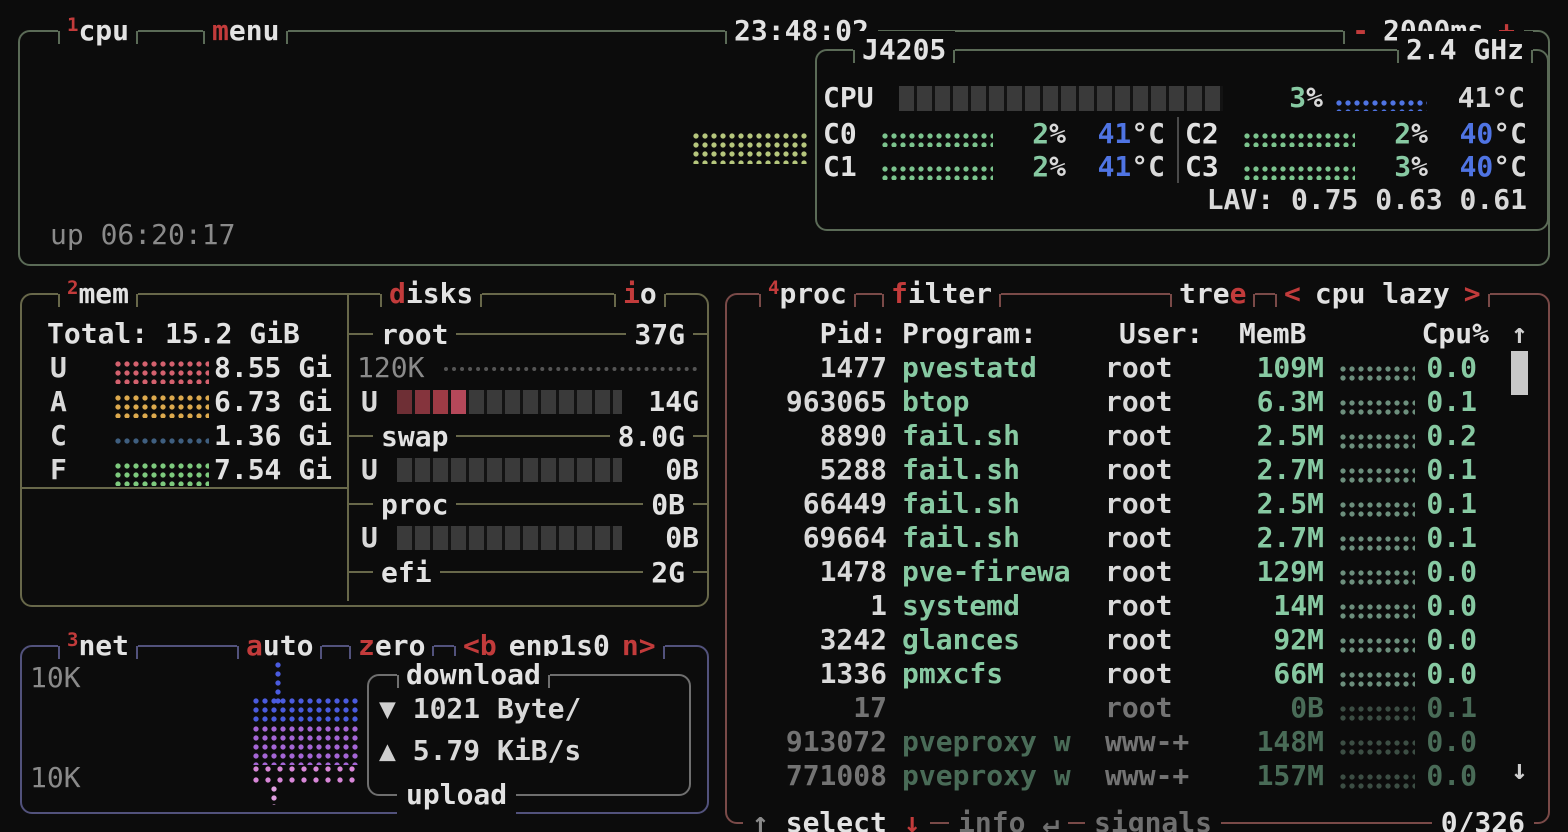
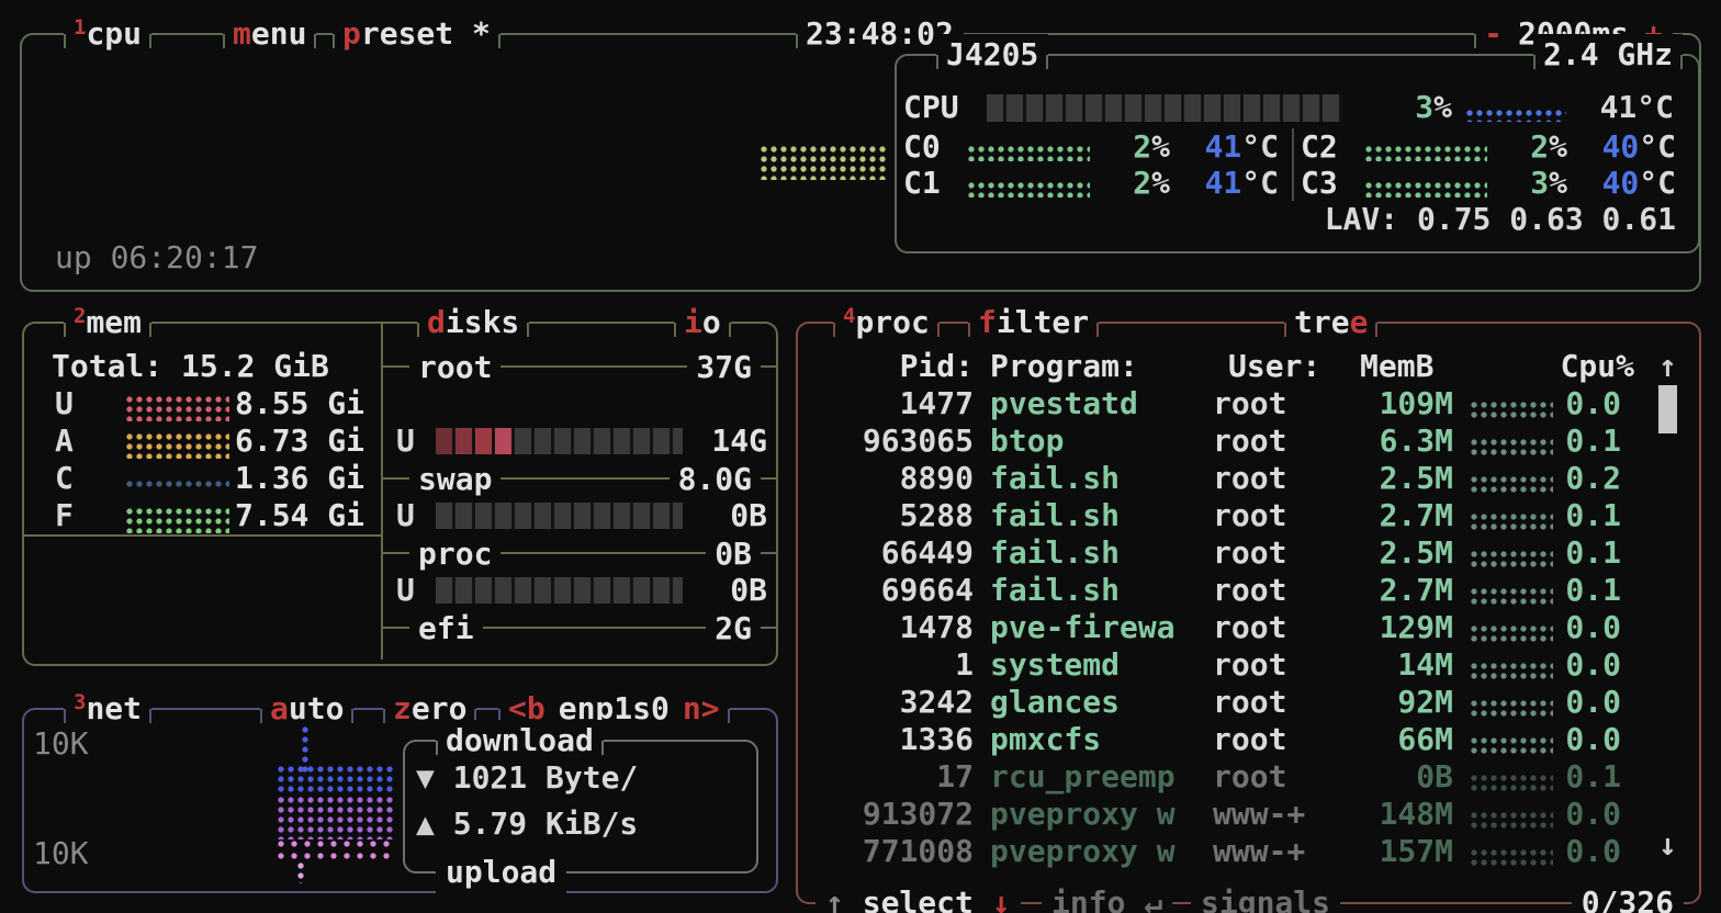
  1cpu
  menu
+ preset *
  23:48:0
  up 06:20:17
  J4205
  2.4 GHz
  CPU
  3%
  41°C
  C0
  2%
  41°C
  C1
  2%
  41°C
  C2
  2%
  40°C
  C3
  3%
  40°C
  LAV: 0.75 0.63 0.61
  2mem
  disks
  io
  Total: 15.2 GiB
  U
  8.55 Gi
  A
  6.73 Gi
  C
  1.36 Gi
  F
  7.54 Gi
  root
  37G
- 120K
  U
  14G
  swap
  8.0G
  U
  0B
  proc
  0B
  U
  0B
  efi
  2G
  3net
  auto
  zero
  <b enp1s0 n>
  10K
  10K
  download
  upload
  ▼ 1021 Byte/
  ▲ 5.79 KiB/s
  4proc
  filter
  tree
- < cpu lazy >
  Pid:
  Program:
  User:
  MemB
  Cpu%
  ↑
  1477
  pvestatd
  root
  109M
  0.0
  963065
  btop
  root
  6.3M
  0.1
  8890
  fail.sh
  root
  2.5M
  0.2
  5288
  fail.sh
  root
  2.7M
  0.1
  66449
  fail.sh
  root
  2.5M
  0.1
  69664
  fail.sh
  root
  2.7M
  0.1
  1478
  pve-firewa
  root
  129M
  0.0
  1
  systemd
  root
  14M
  0.0
  3242
  glances
  root
  92M
  0.0
  1336
  pmxcfs
  root
  66M
  0.0
  17
+ rcu_preemp
  root
  0B
  0.1
  913072
  pveproxy w
  www-+
  148M
  0.0
  771008
  pveproxy w
  www-+
  157M
  0.0
  ↓
  ↑ select ↓
  info ↵
  signals
  0/326
